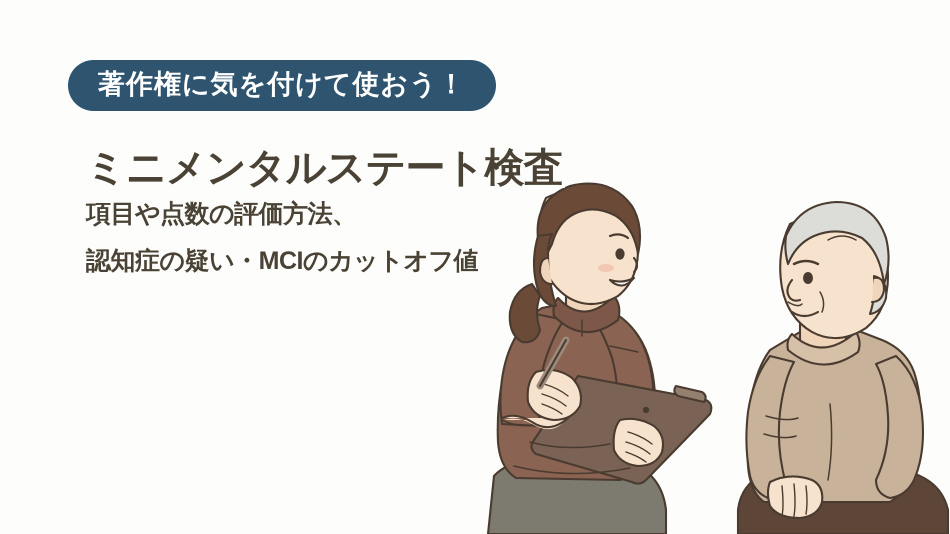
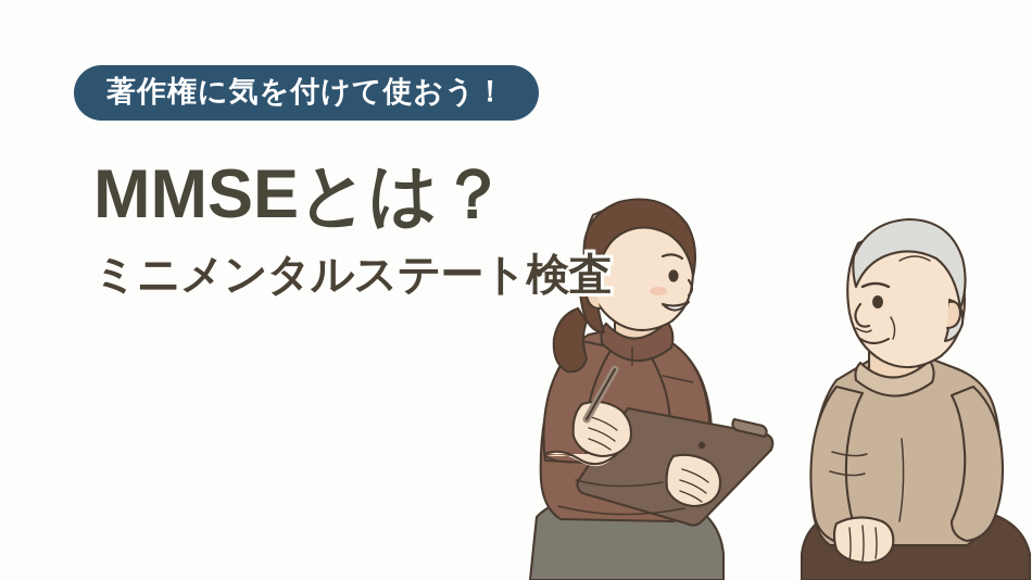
  著作権に気を付けて使おう！
+ MMSEとは？
  ミニメンタルステート検査
- 項目や点数の評価方法、
- 認知症の疑い・MCIのカットオフ値
